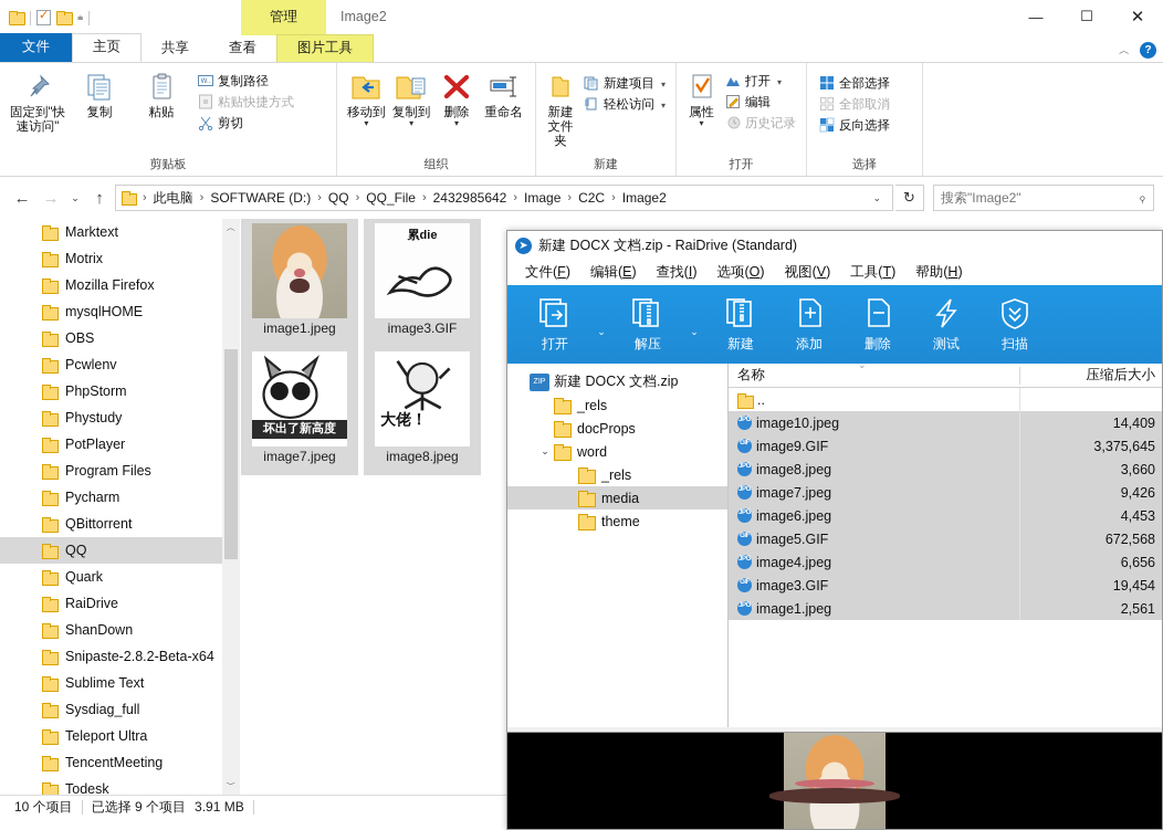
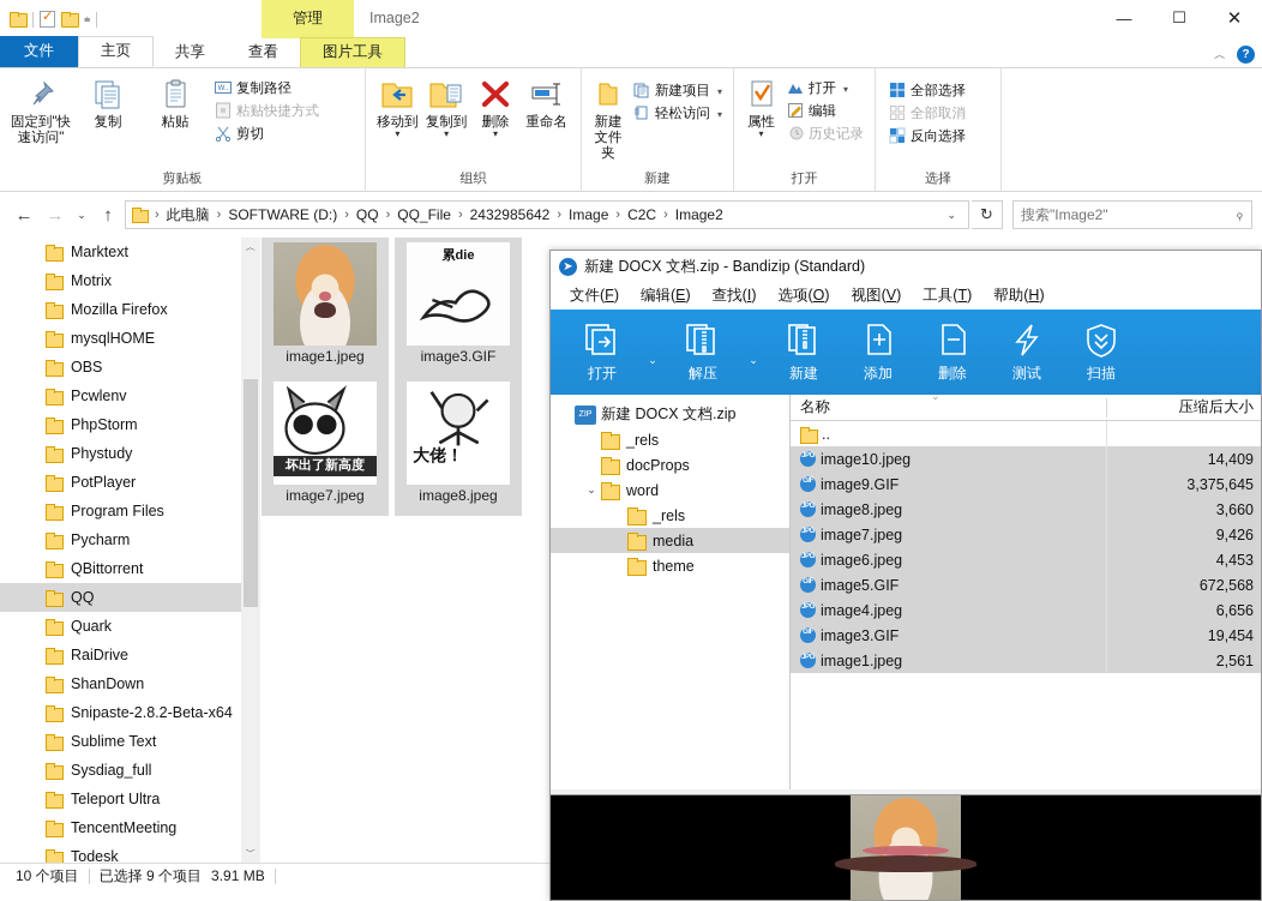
  ⩧
  管理
  Image2
  —
  ☐
  ✕
  文件
  主页
  共享
  查看
  图片工具
  ︿
  ?
  固定到"快速访问"
  复制
  粘贴
  复制路径
  粘贴快捷方式
  剪切
  剪贴板
  移动到
  ▾
  复制到
  ▾
  删除
  ▾
  重命名
  组织
  新建文件夹
  新建项目
  ▾
  轻松访问
  ▾
  新建
  属性
  ▾
  打开
  ▾
  编辑
  历史记录
  打开
  全部选择
  全部取消
  反向选择
  选择
  ←
  →
  ⌄
  ↑
  ›
  此电脑
  ›
  SOFTWARE (D:)
  ›
  QQ
  ›
  QQ_File
  ›
  2432985642
  ›
  Image
  ›
  C2C
  ›
  Image2
  ⌄
  ↻
  搜索"Image2"
  Marktext
  Motrix
  Mozilla Firefox
  mysqlHOME
  OBS
  Pcwlenv
  PhpStorm
  Phystudy
  PotPlayer
  Program Files
  Pycharm
  QBittorrent
  QQ
  Quark
  RaiDrive
  ShanDown
  Snipaste-2.8.2-Beta-x64
  Sublime Text
  Sysdiag_full
  Teleport Ultra
  TencentMeeting
  Todesk
  ︿
  ﹀
  image1.jpeg
  累die
  image3.GIF
  坏出了新高度
  image7.jpeg
  大佬！
  image8.jpeg
  10 个项目
  已选择 9 个项目
  3.91 MB
  ➤
- 新建 DOCX 文档.zip - RaiDrive (Standard)
+ 新建 DOCX 文档.zip - Bandizip (Standard)
  文件(F)
  编辑(E)
  查找(I)
  选项(O)
  视图(V)
  工具(T)
  帮助(H)
  打开
  ⌄
  解压
  ⌄
  新建
  添加
  删除
  测试
  扫描
  新建 DOCX 文档.zip
  _rels
  docProps
  ⌄
  word
  _rels
  media
  theme
  名称
  ⌄
  压缩后大小
  ..
  image10.jpeg
  14,409
  image9.GIF
  3,375,645
  image8.jpeg
  3,660
  image7.jpeg
  9,426
  image6.jpeg
  4,453
  image5.GIF
  672,568
  image4.jpeg
  6,656
  image3.GIF
  19,454
  image1.jpeg
  2,561
